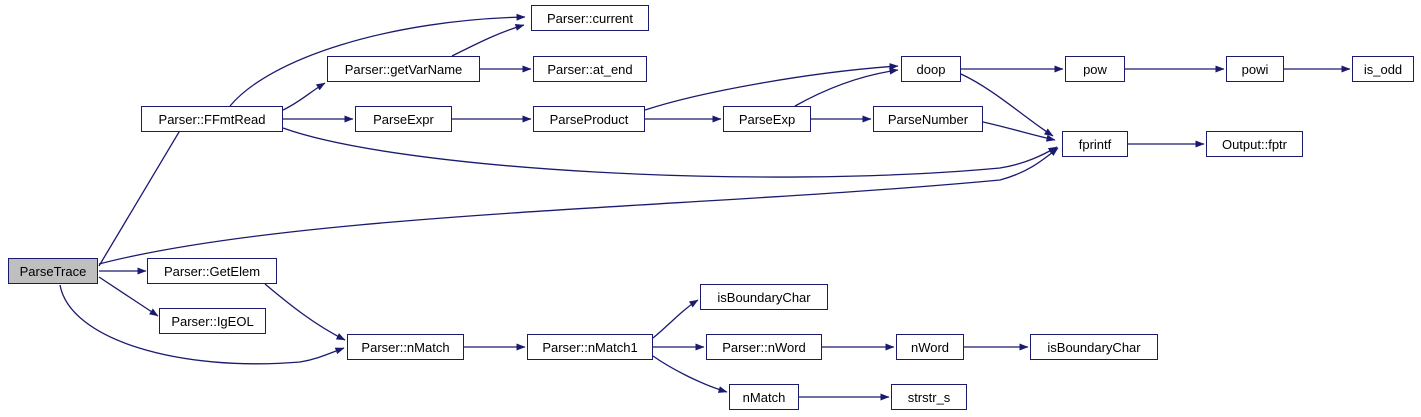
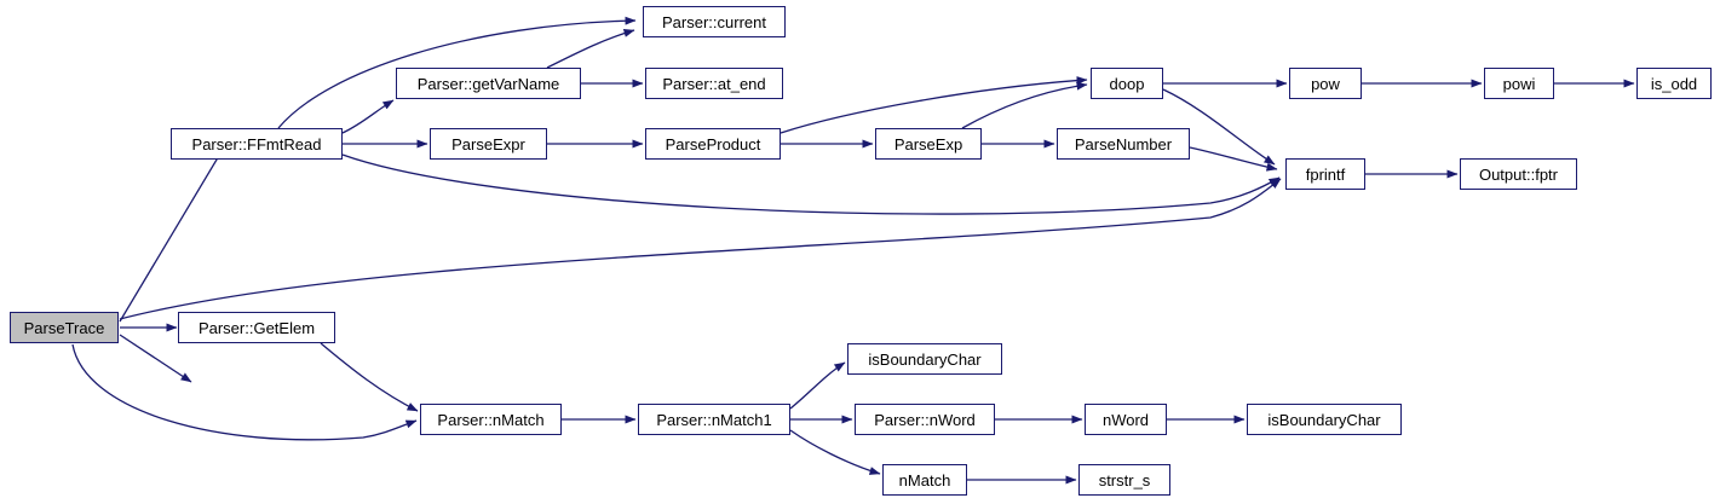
  ParseTrace
  Parser::FFmtRead
  Parser::GetElem
- Parser::IgEOL
  Parser::getVarName
  ParseExpr
  Parser::nMatch
  Parser::current
  Parser::at_end
  ParseProduct
  Parser::nMatch1
  ParseExp
  isBoundaryChar
  Parser::nWord
  nMatch
  doop
  ParseNumber
  nWord
  strstr_s
  pow
  fprintf
  isBoundaryChar
  powi
  Output::fptr
  is_odd
